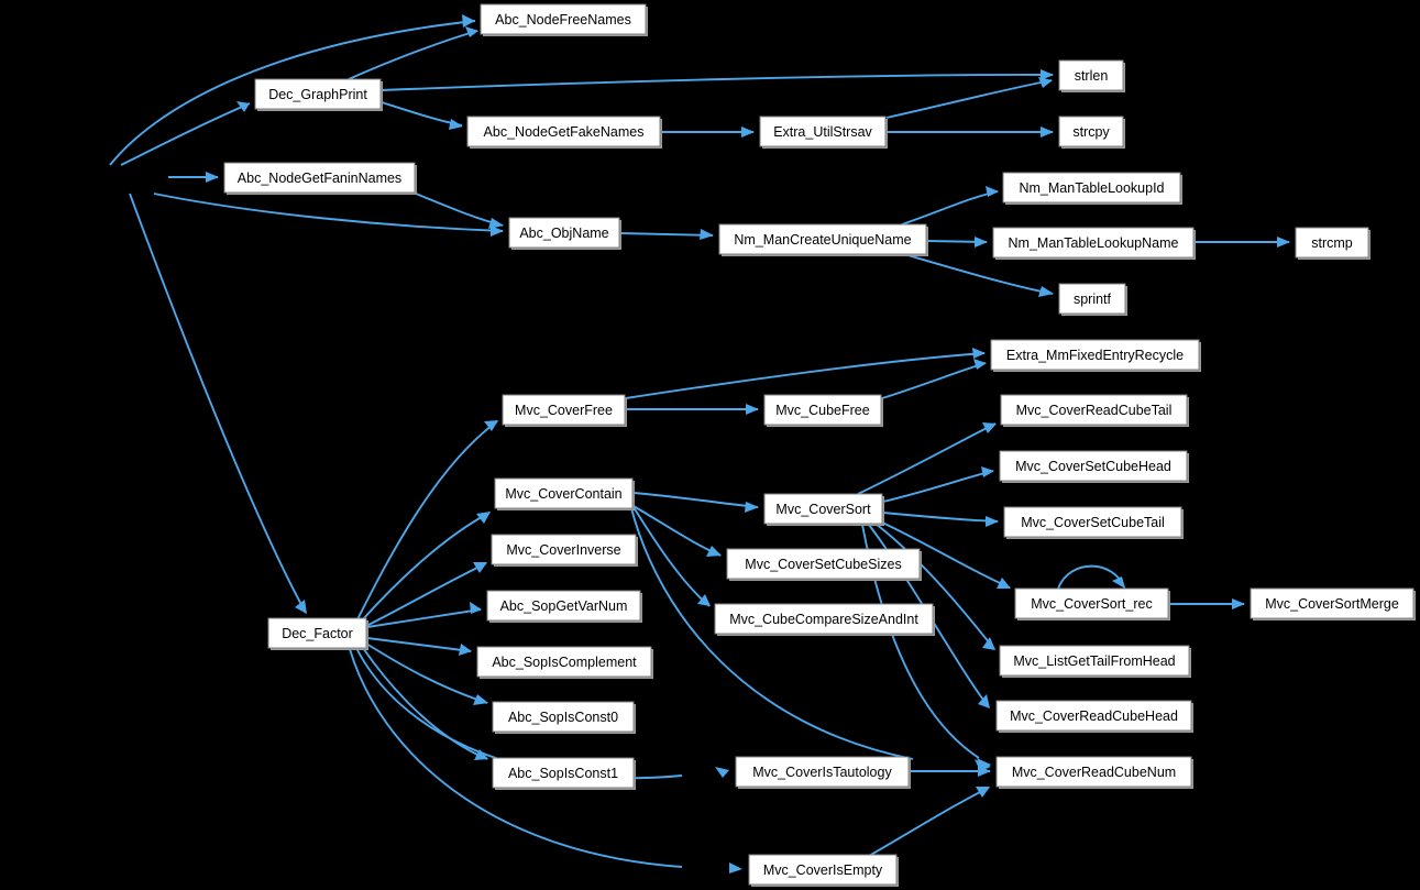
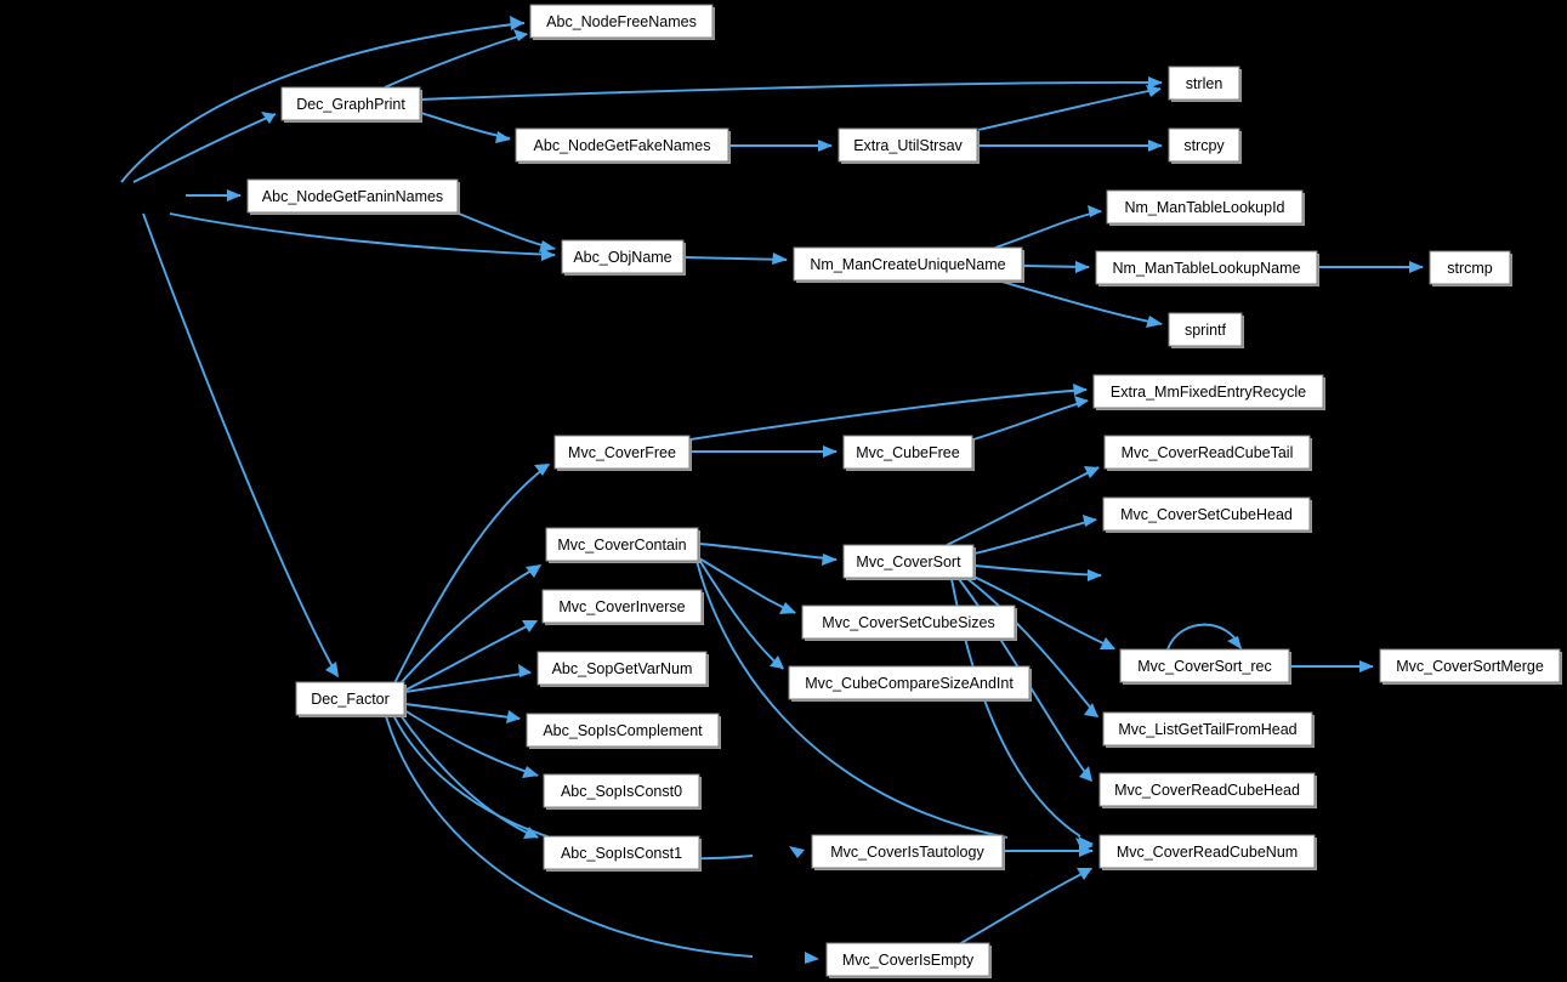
  Abc_NodeFreeNames
  Dec_GraphPrint
  Abc_NodeGetFakeNames
  Abc_NodeGetFaninNames
  strlen
  Extra_UtilStrsav
  strcpy
  Abc_ObjName
  Nm_ManCreateUniqueName
  Nm_ManTableLookupId
  Nm_ManTableLookupName
  strcmp
  sprintf
  Extra_MmFixedEntryRecycle
  Mvc_CoverFree
  Mvc_CubeFree
  Mvc_CoverReadCubeTail
  Mvc_CoverSetCubeHead
  Mvc_CoverContain
  Mvc_CoverSort
- Mvc_CoverSetCubeTail
  Mvc_CoverInverse
  Mvc_CoverSetCubeSizes
  Mvc_CoverSort_rec
  Mvc_CoverSortMerge
  Abc_SopGetVarNum
  Mvc_CubeCompareSizeAndInt
  Dec_Factor
  Mvc_ListGetTailFromHead
  Abc_SopIsComplement
  Mvc_CoverReadCubeHead
  Abc_SopIsConst0
  Mvc_CoverIsTautology
  Mvc_CoverReadCubeNum
  Abc_SopIsConst1
  Mvc_CoverIsEmpty
